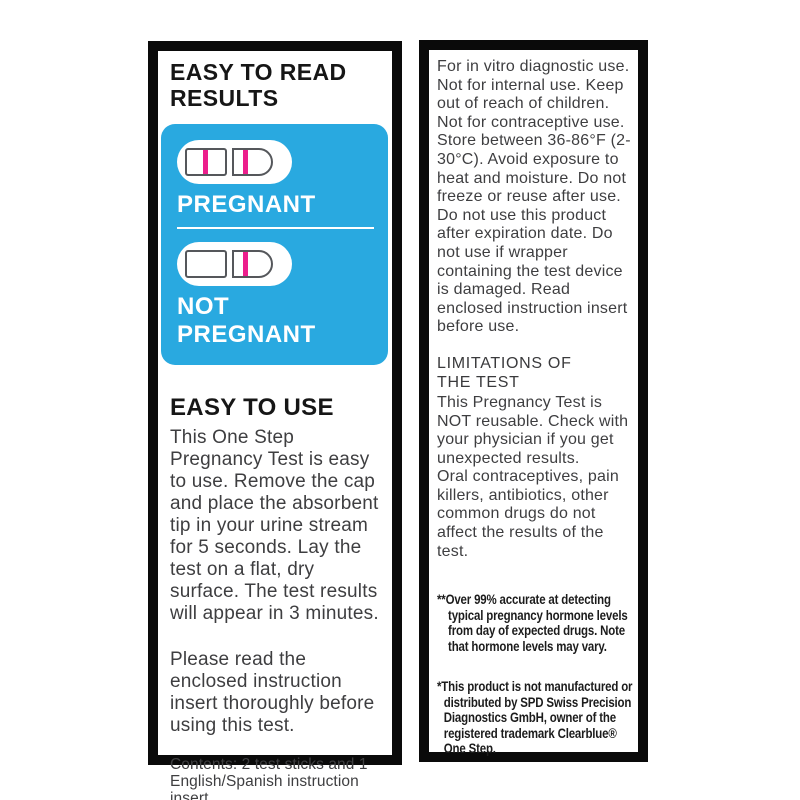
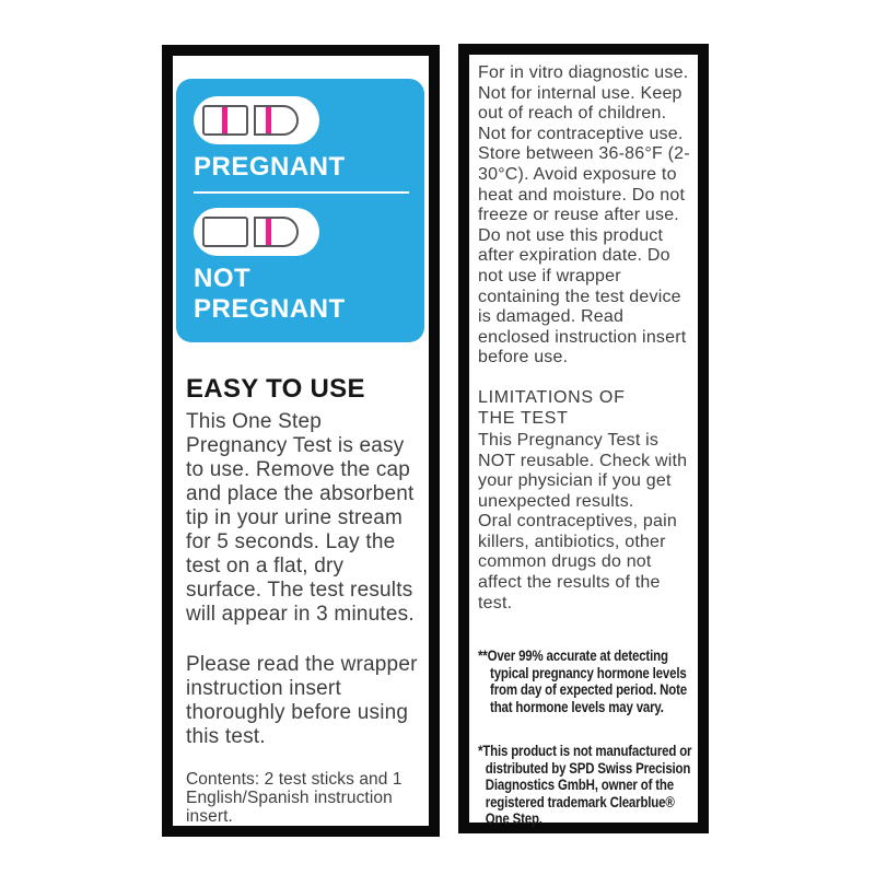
- EASY TO READ RESULTS
  PREGNANT
  NOT PREGNANT
  EASY TO USE
  This One Step Pregnancy Test is easy to use. Remove the cap and place the absorbent tip in your urine stream for 5 seconds. Lay the test on a flat, dry surface. The test results will appear in 3 minutes.
- Please read the enclosed instruction insert thoroughly before using this test.
+ Please read the wrapper instruction insert thoroughly before using this test.
  Contents: 2 test sticks and 1 English/Spanish instruction insert.
  For in vitro diagnostic use. Not for internal use. Keep out of reach of children. Not for contraceptive use.
  Store between 36-86°F (2-30°C). Avoid exposure to heat and moisture. Do not freeze or reuse after use. Do not use this product after expiration date. Do not use if wrapper containing the test device is damaged. Read enclosed instruction insert before use.
  LIMITATIONS OF THE TEST
  This Pregnancy Test is NOT reusable. Check with your physician if you get unexpected results.
  Oral contraceptives, pain killers, antibiotics, other common drugs do not affect the results of the test.
- **Over 99% accurate at detecting typical pregnancy hormone levels from day of expected drugs. Note that hormone levels may vary.
+ **Over 99% accurate at detecting typical pregnancy hormone levels from day of expected period. Note that hormone levels may vary.
  *This product is not manufactured or distributed by SPD Swiss Precision Diagnostics GmbH, owner of the registered trademark Clearblue® One Step.
